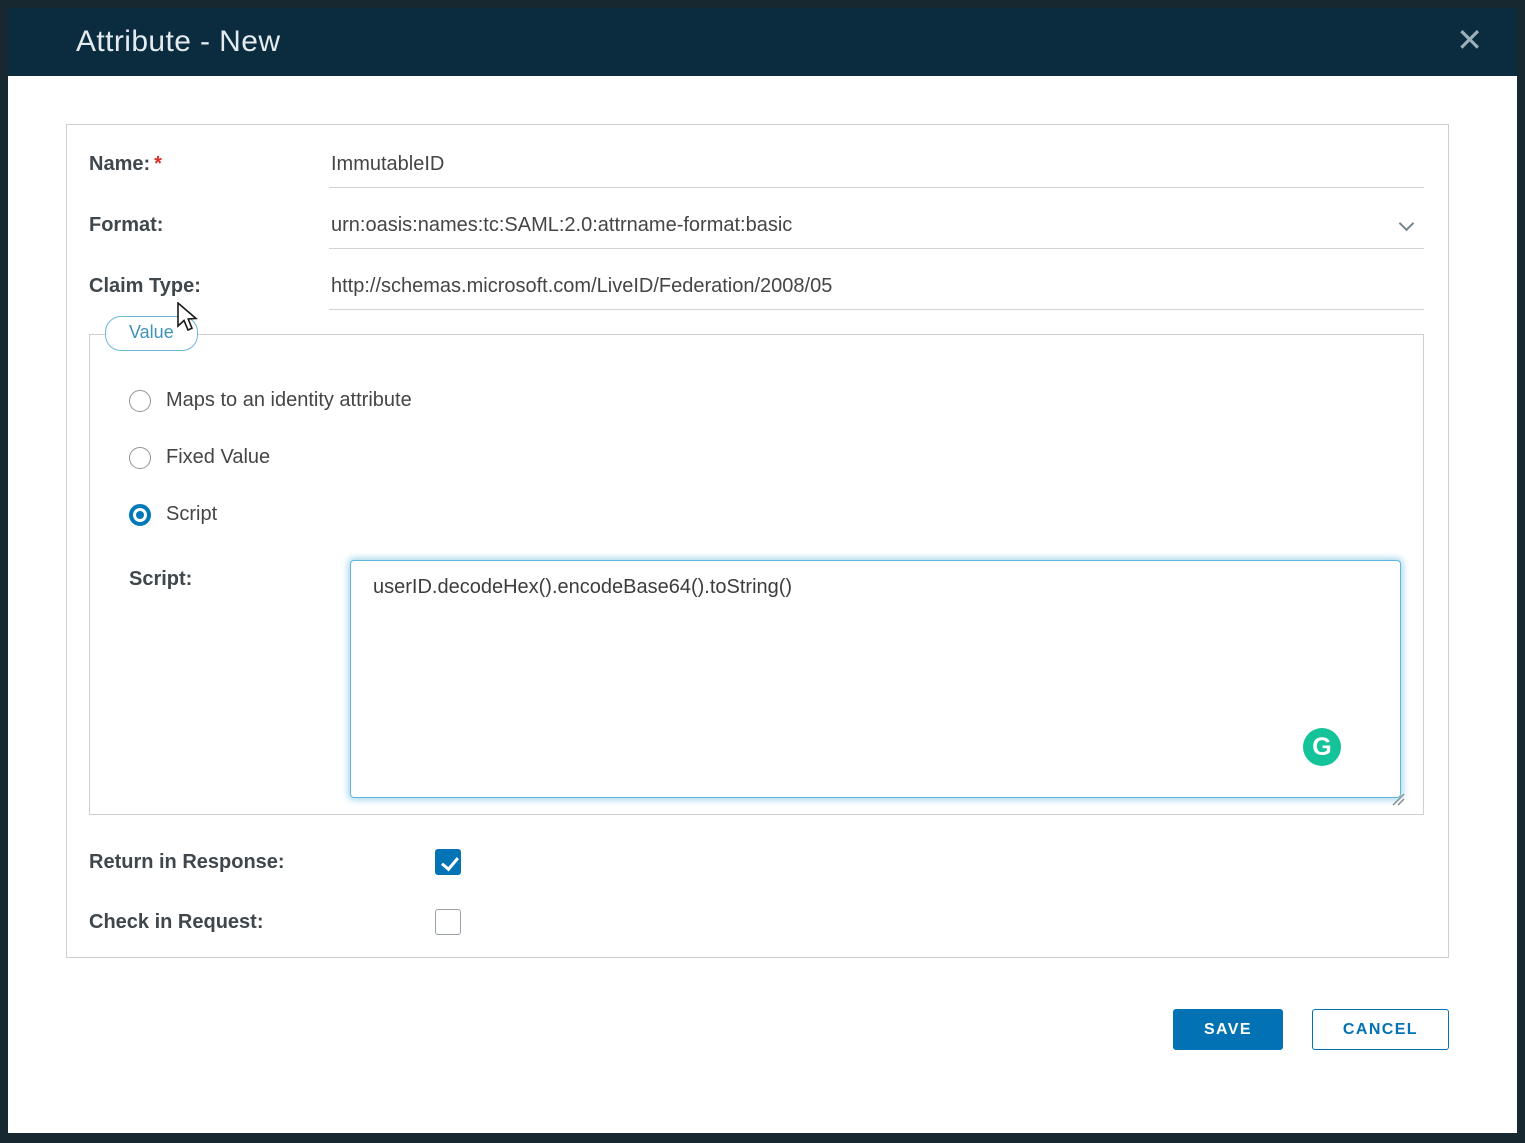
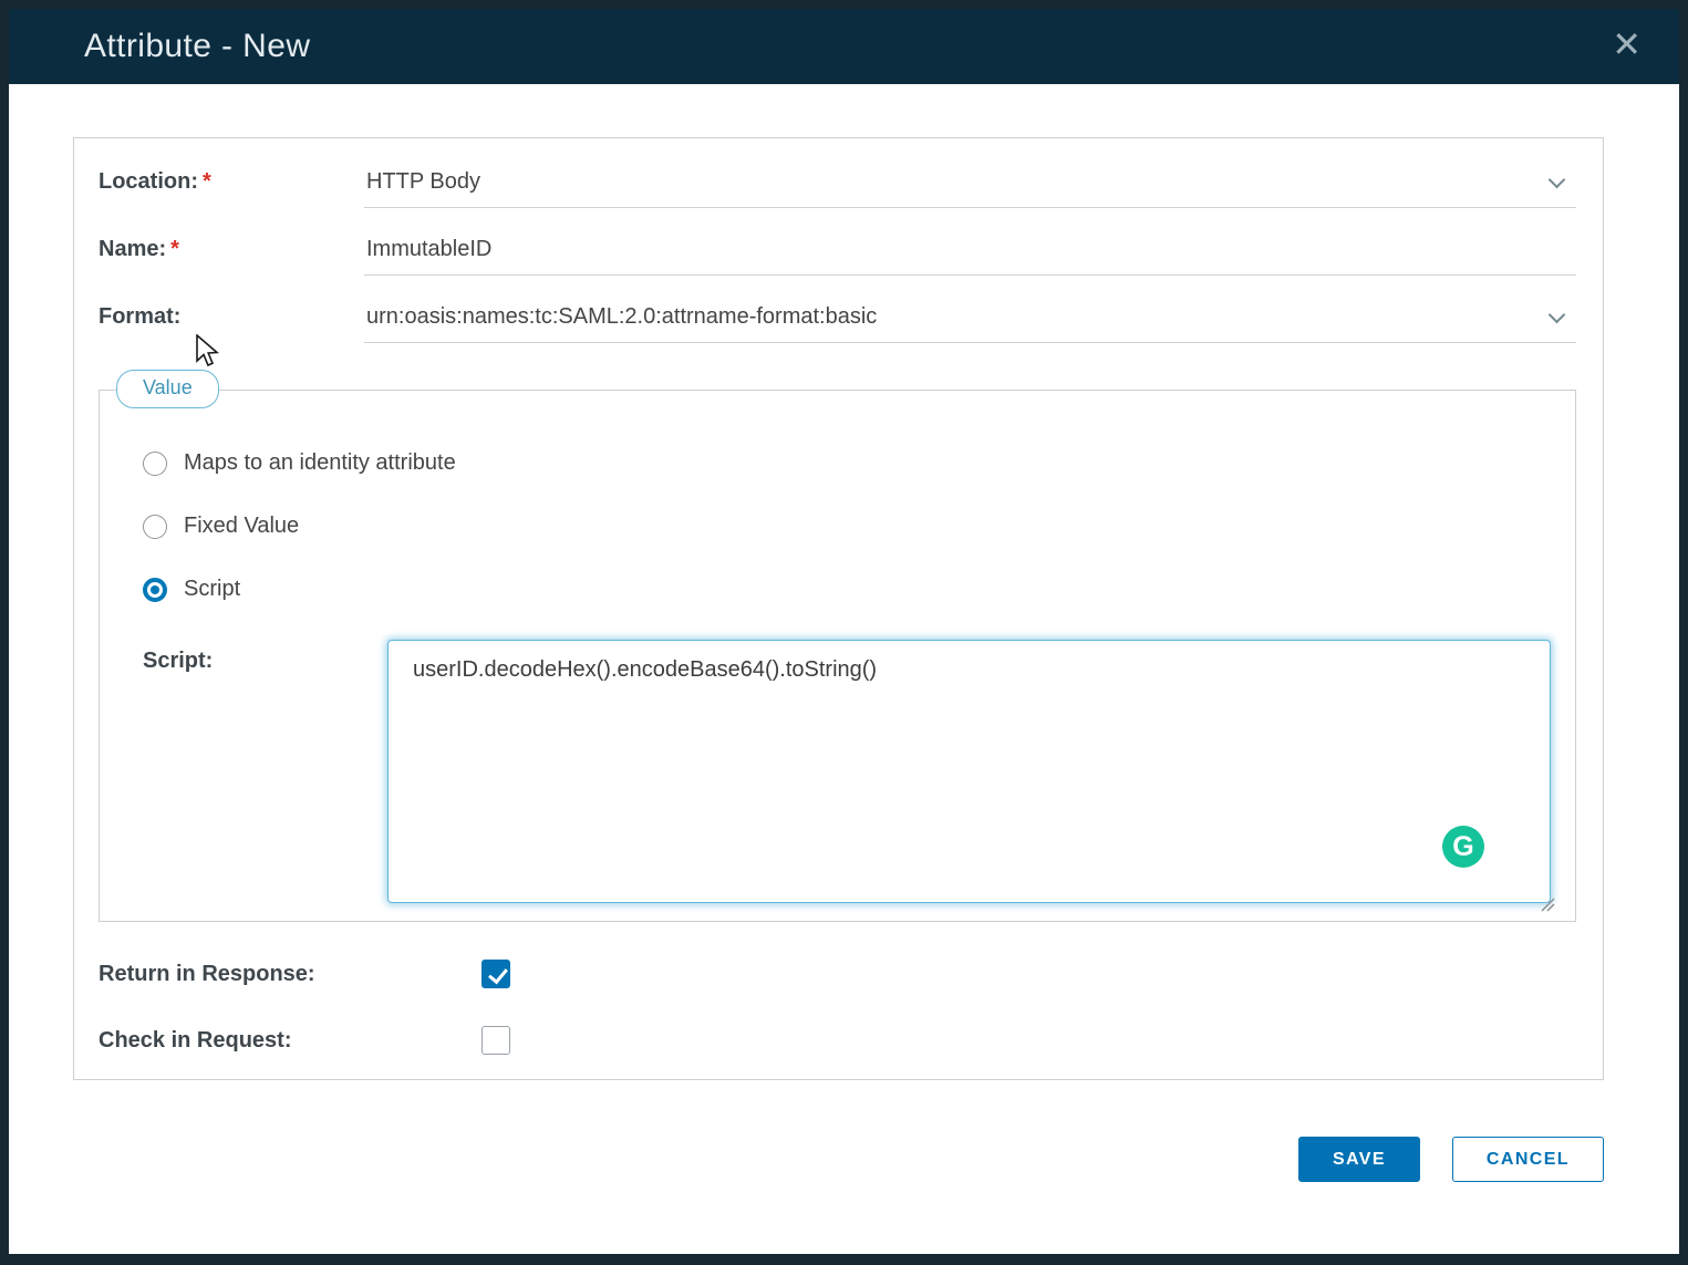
  Attribute - New
  ✕
+ Location: *
+ HTTP Body
  Name: *
  ImmutableID
  Format:
  urn:oasis:names:tc:SAML:2.0:attrname-format:basic
- Claim Type:
- http://schemas.microsoft.com/LiveID/Federation/2008/05
  Value
  Maps to an identity attribute
  Fixed Value
  Script
  Script:
  userID.decodeHex().encodeBase64().toString()
  G
  Return in Response:
  Check in Request:
  SAVE
  CANCEL
